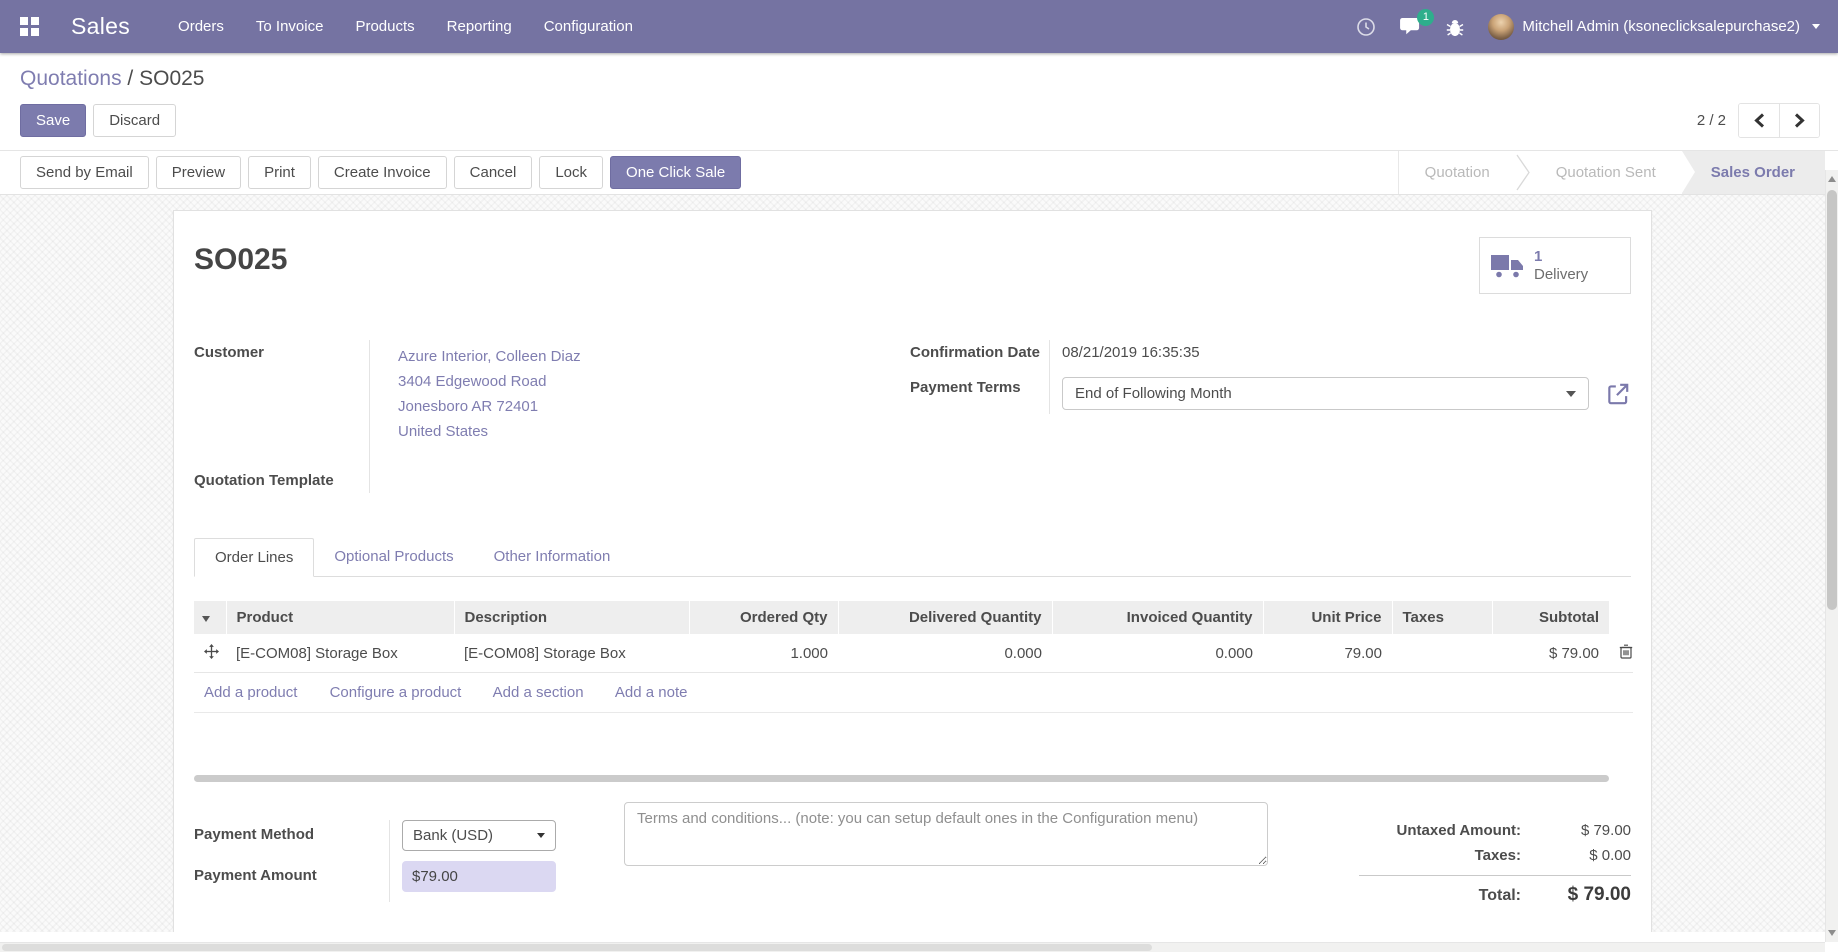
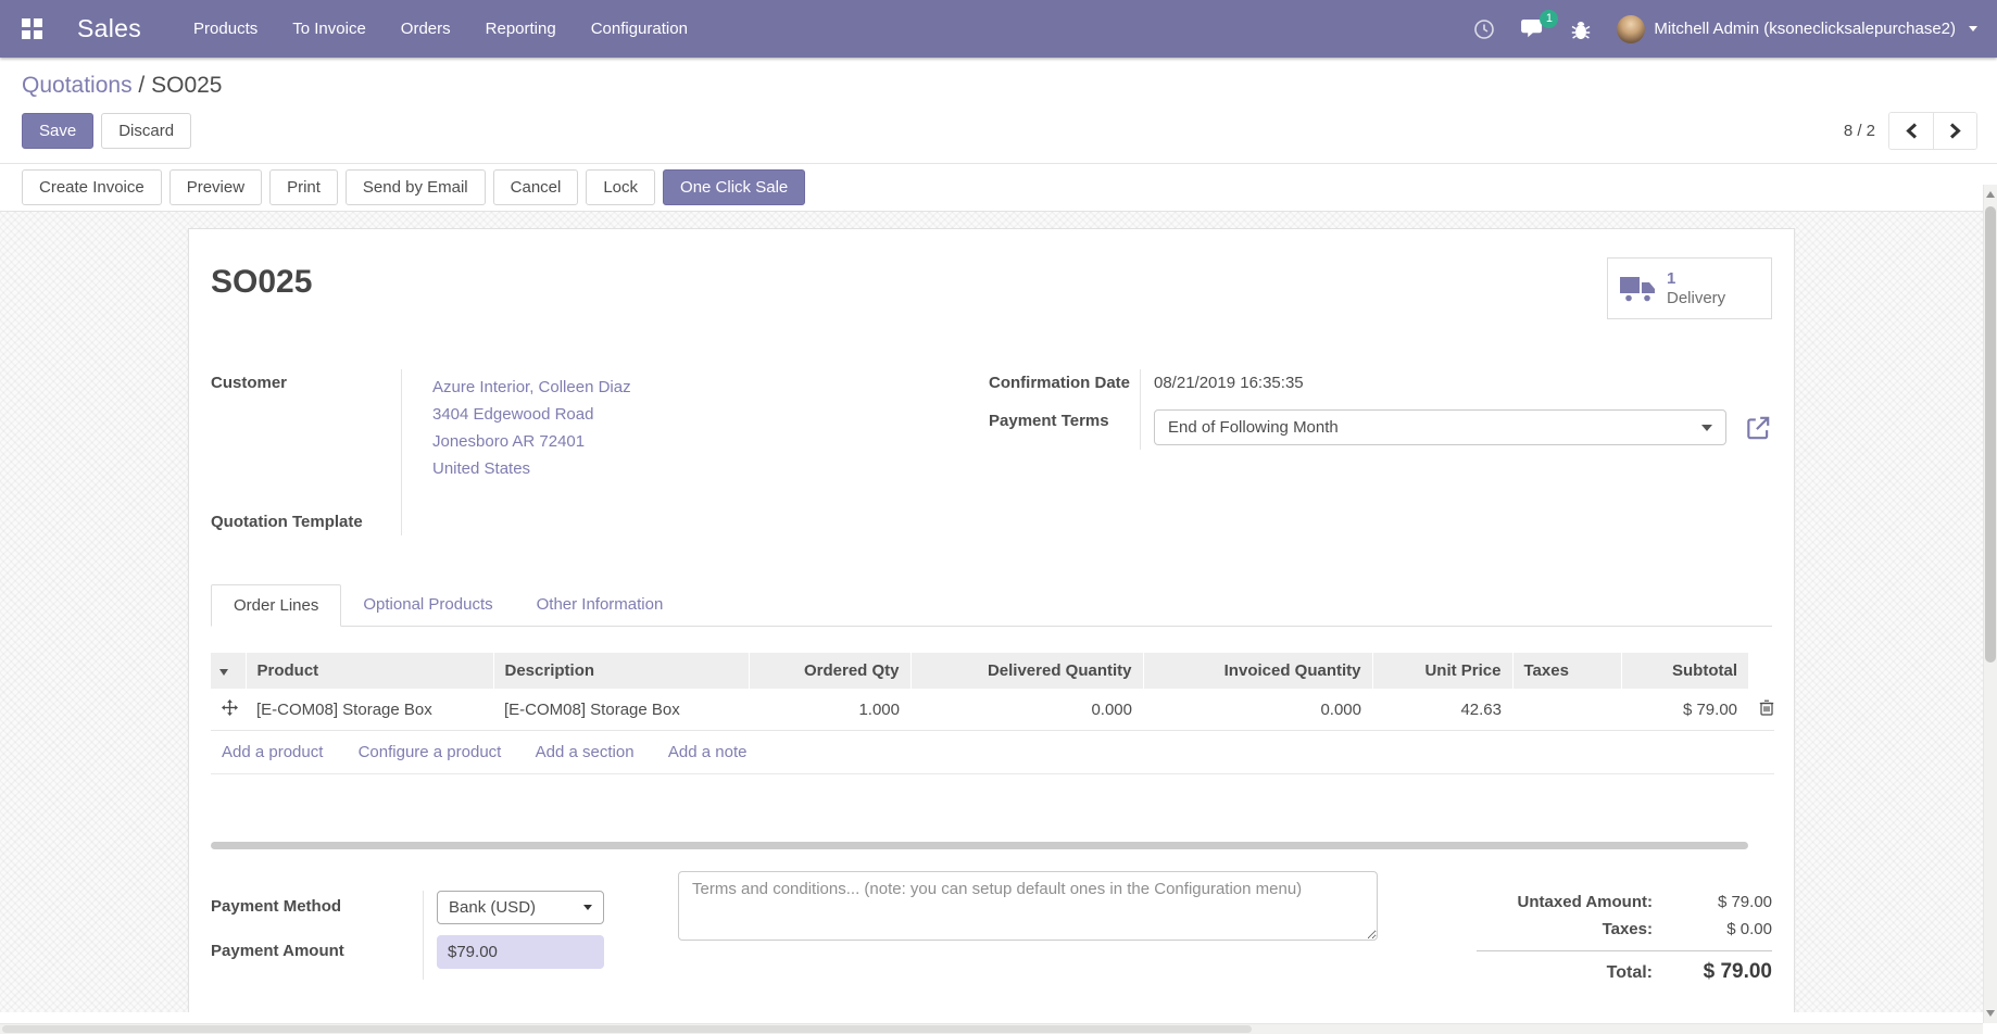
  Sales
- Orders
+ Products
  To Invoice
- Products
+ Orders
  Reporting
  Configuration
  1
  Mitchell Admin (ksoneclicksalepurchase2)
  Quotations / SO025
  Save
  Discard
- 2 / 2
+ 8 / 2
- Send by Email
+ Create Invoice
  Preview
  Print
- Create Invoice
+ Send by Email
  Cancel
  Lock
  One Click Sale
- Quotation
- Quotation Sent
- Sales Order
  SO025
  1
  Delivery
  Customer
  Azure Interior, Colleen Diaz
  3404 Edgewood Road
  Jonesboro AR 72401
  United States
  Quotation Template
  Confirmation Date
  08/21/2019 16:35:35
  Payment Terms
  End of Following Month
  Order Lines
  Optional Products
  Other Information
  	Product	Description	Ordered Qty	Delivered Quantity	Invoiced Quantity	Unit Price	Taxes	Subtotal
- 	[E-COM08] Storage Box	[E-COM08] Storage Box	1.000	0.000	0.000	79.00		$ 79.00
+ 	[E-COM08] Storage Box	[E-COM08] Storage Box	1.000	0.000	0.000	42.63		$ 79.00
  Add a product Configure a product Add a section Add a note
  Payment Method
  Bank (USD)
  Payment Amount
  $79.00
  Terms and conditions... (note: you can setup default ones in the Configuration menu)
  Untaxed Amount:
  $ 79.00
  Taxes:
  $ 0.00
  Total:
  $ 79.00
